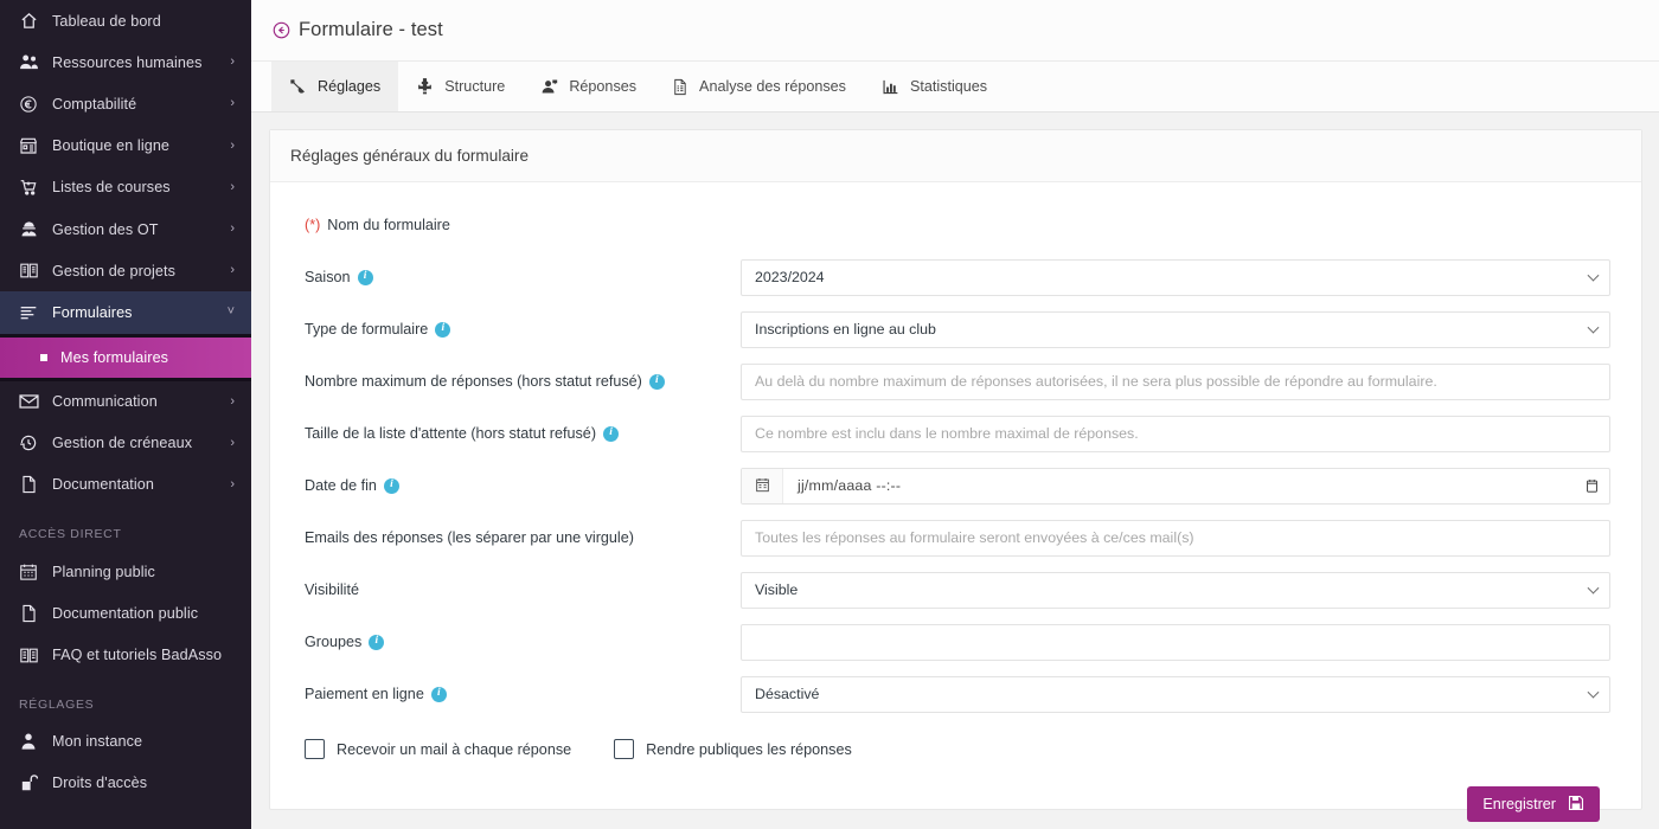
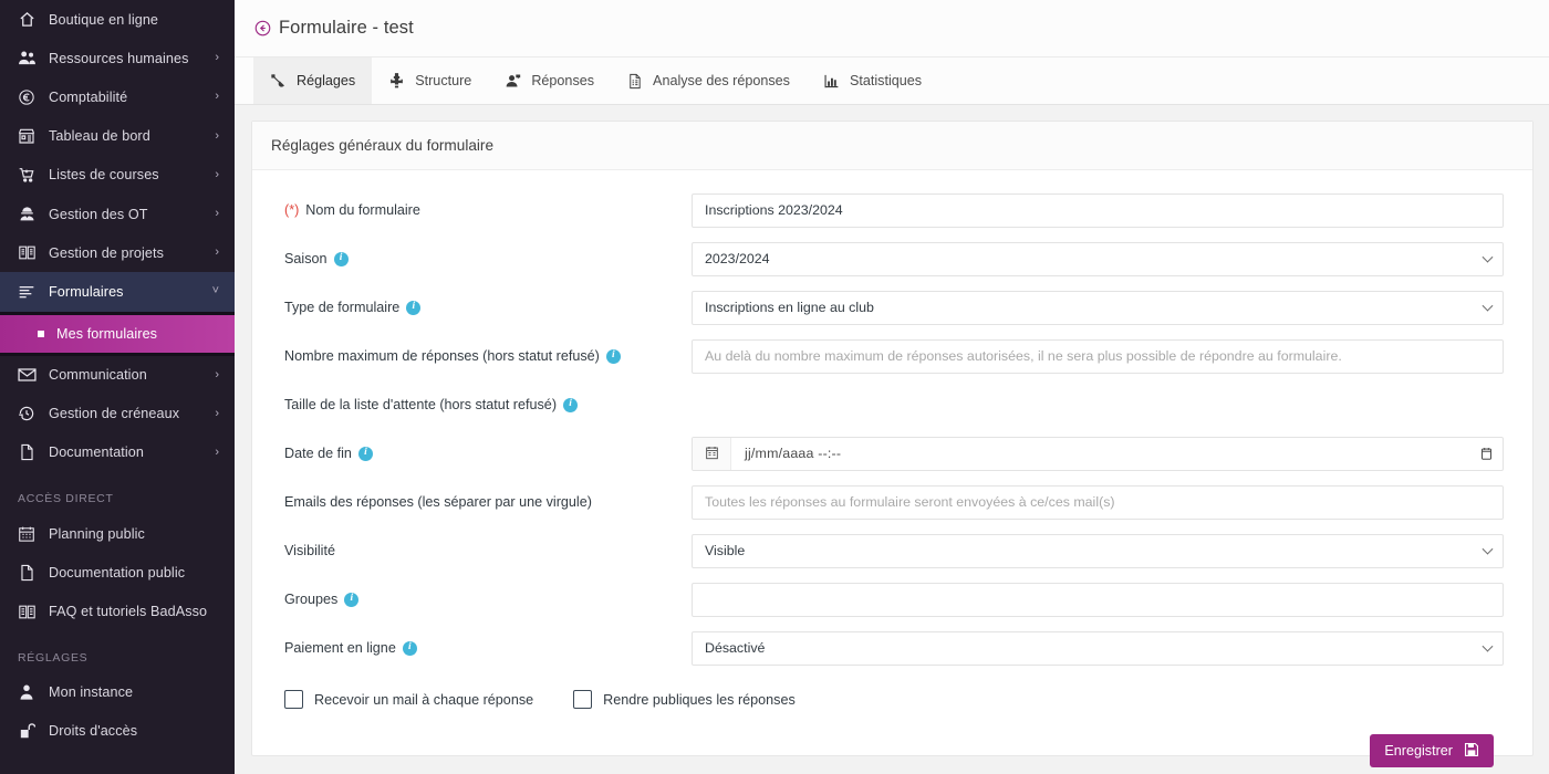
- Tableau de bord
+ Boutique en ligne
  Ressources humaines
  ›
  Comptabilité
  ›
- Boutique en ligne
+ Tableau de bord
  ›
  Listes de courses
  ›
  Gestion des OT
  ›
  Gestion de projets
  ›
  Formulaires
  ˅
  Mes formulaires
  Communication
  ›
  Gestion de créneaux
  ›
  Documentation
  ›
  ACCÈS DIRECT
  Planning public
  Documentation public
  FAQ et tutoriels BadAsso
  RÉGLAGES
  Mon instance
  Droits d'accès
  Formulaire - test
  Réglages
  Structure
  Réponses
  Analyse des réponses
  Statistiques
  Réglages généraux du formulaire
  (*)
  Nom du formulaire
+ Inscriptions 2023/2024
  Saison
  i
  2023/2024
  Type de formulaire
  i
  Inscriptions en ligne au club
  Nombre maximum de réponses (hors statut refusé)
  i
  Au delà du nombre maximum de réponses autorisées, il ne sera plus possible de répondre au formulaire.
  Taille de la liste d'attente (hors statut refusé)
  i
- Ce nombre est inclu dans le nombre maximal de réponses.
  Date de fin
  i
  jj/mm/aaaa --:--
  Emails des réponses (les séparer par une virgule)
  Toutes les réponses au formulaire seront envoyées à ce/ces mail(s)
  Visibilité
  Visible
  Groupes
  i
  Paiement en ligne
  i
  Désactivé
  Recevoir un mail à chaque réponse
  Rendre publiques les réponses
  Enregistrer
